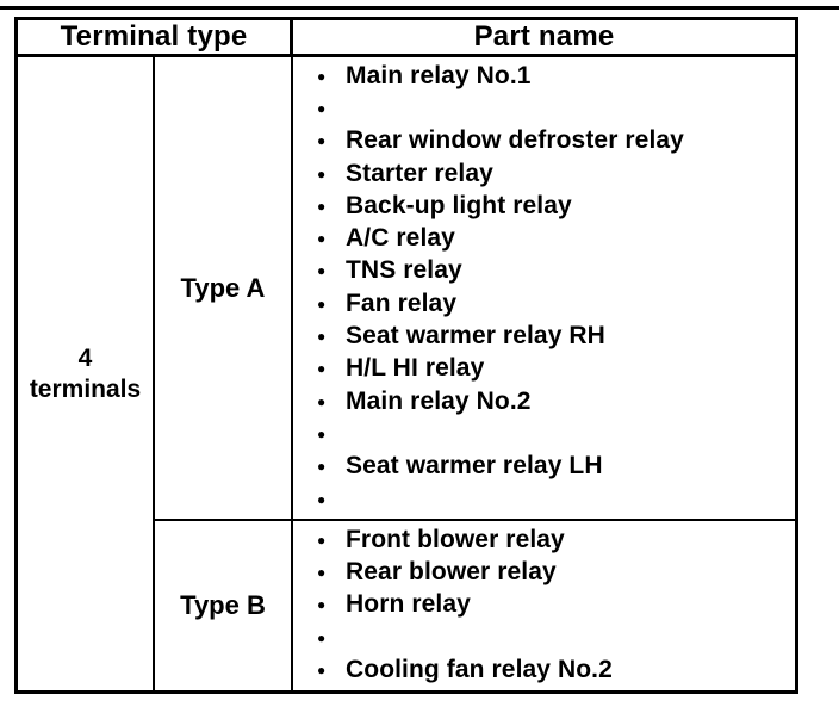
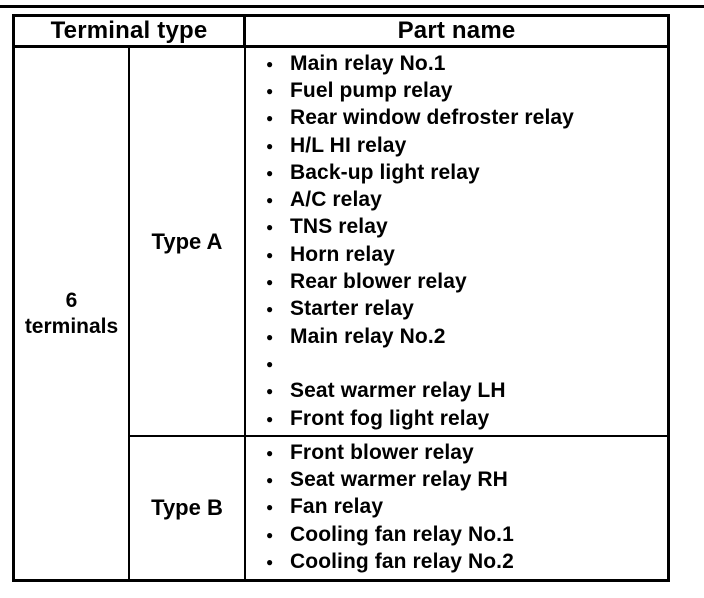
  Terminal type
  Part name
- 4
+ 6
  terminals
  Type A
  ●
  Main relay No.1
  ●
+ Fuel pump relay
  ●
  Rear window defroster relay
  ●
- Starter relay
+ H/L HI relay
  ●
  Back-up light relay
  ●
  A/C relay
  ●
  TNS relay
  ●
- Fan relay
+ Horn relay
  ●
- Seat warmer relay RH
+ Rear blower relay
  ●
- H/L HI relay
+ Starter relay
  ●
  Main relay No.2
  ●
  ●
  Seat warmer relay LH
  ●
+ Front fog light relay
  Type B
  ●
  Front blower relay
  ●
- Rear blower relay
+ Seat warmer relay RH
  ●
- Horn relay
+ Fan relay
  ●
+ Cooling fan relay No.1
  ●
  Cooling fan relay No.2
